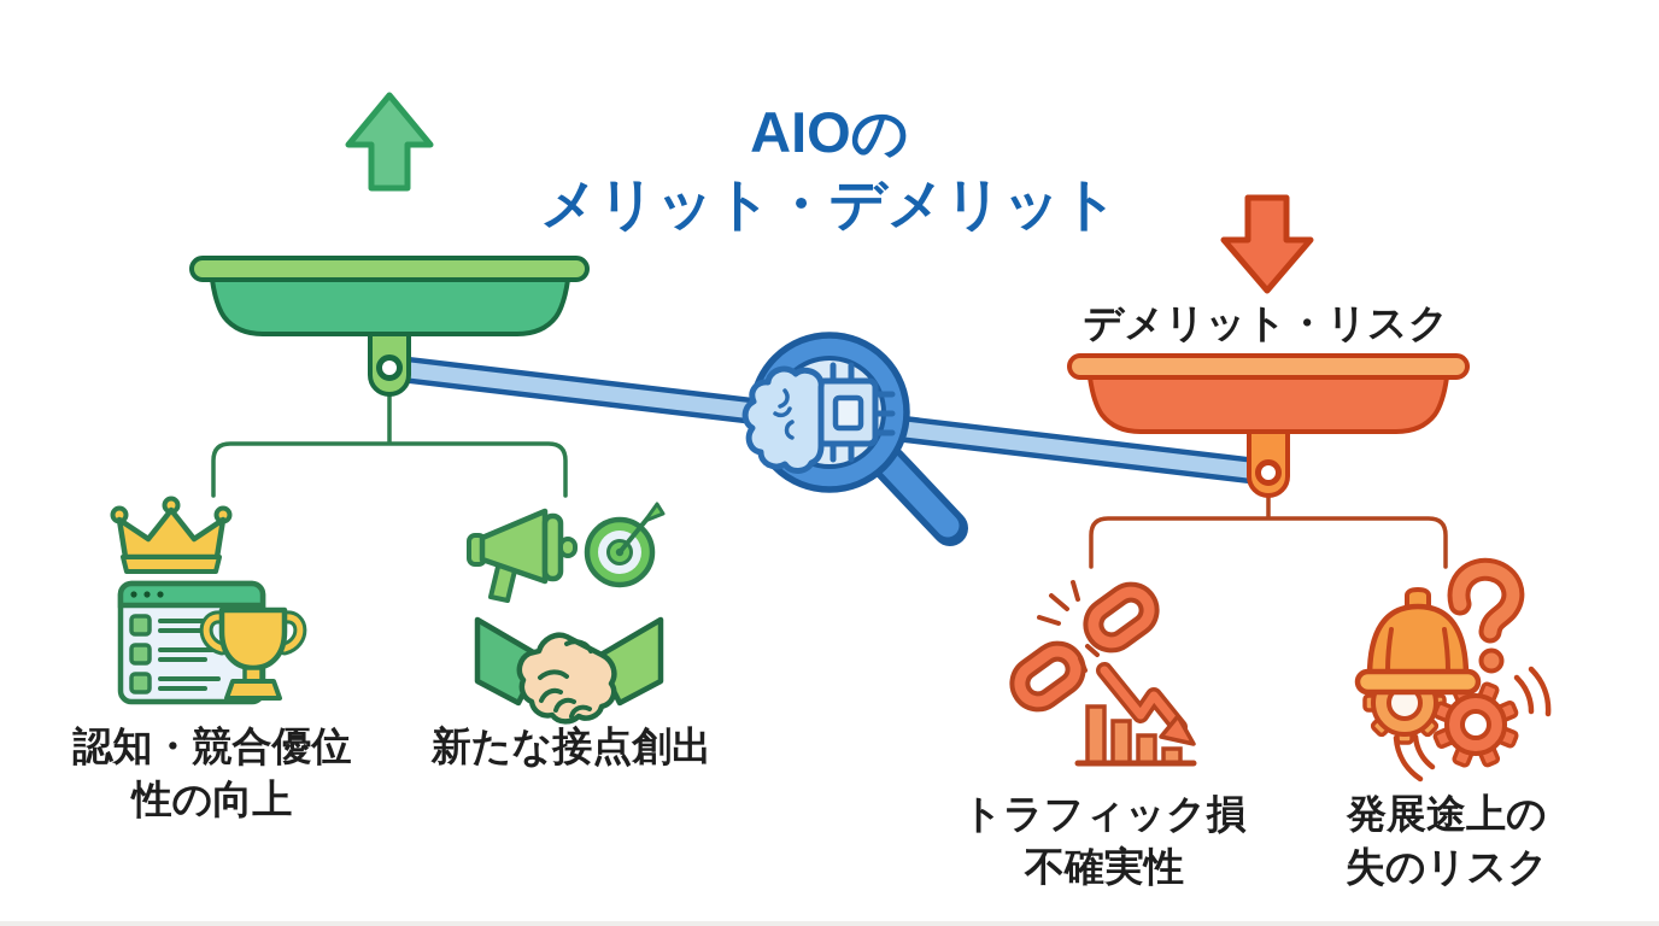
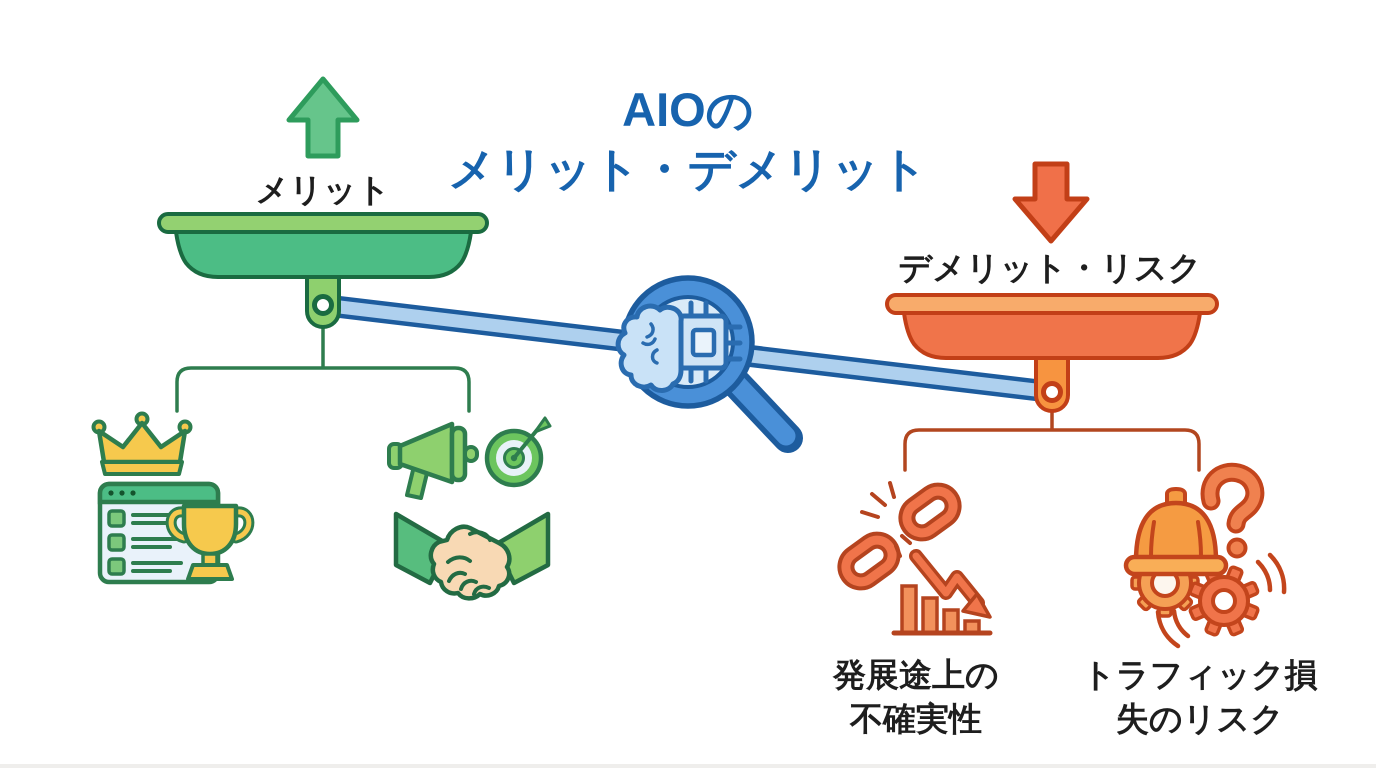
  AIOの
  メリット・デメリット
+ メリット
  デメリット・リスク
- 認知・競合優位
- 性の向上
- 新たな接点創出
- トラフィック損
+ 発展途上の
  不確実性
- 発展途上の
+ トラフィック損
  失のリスク
